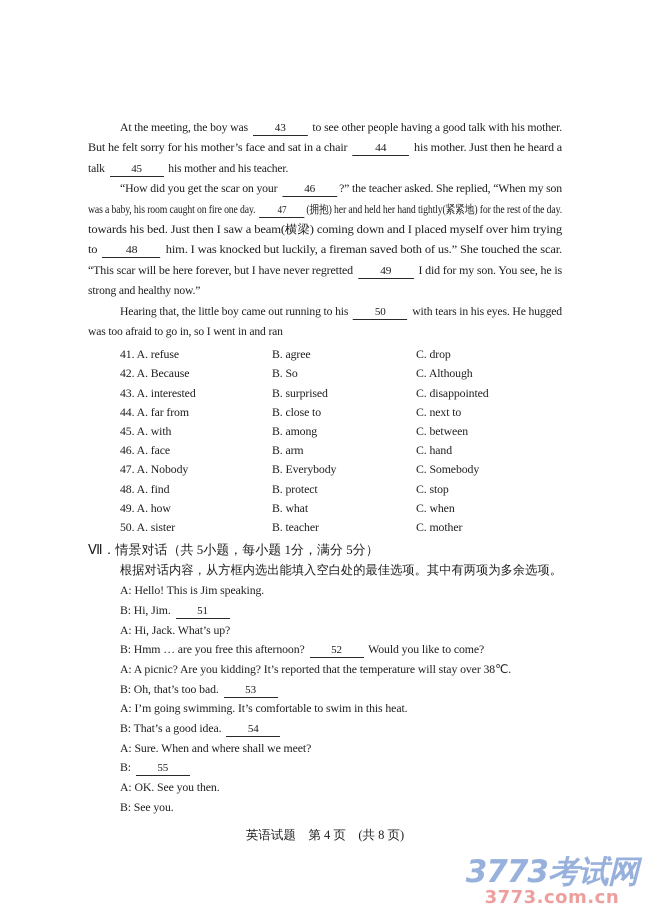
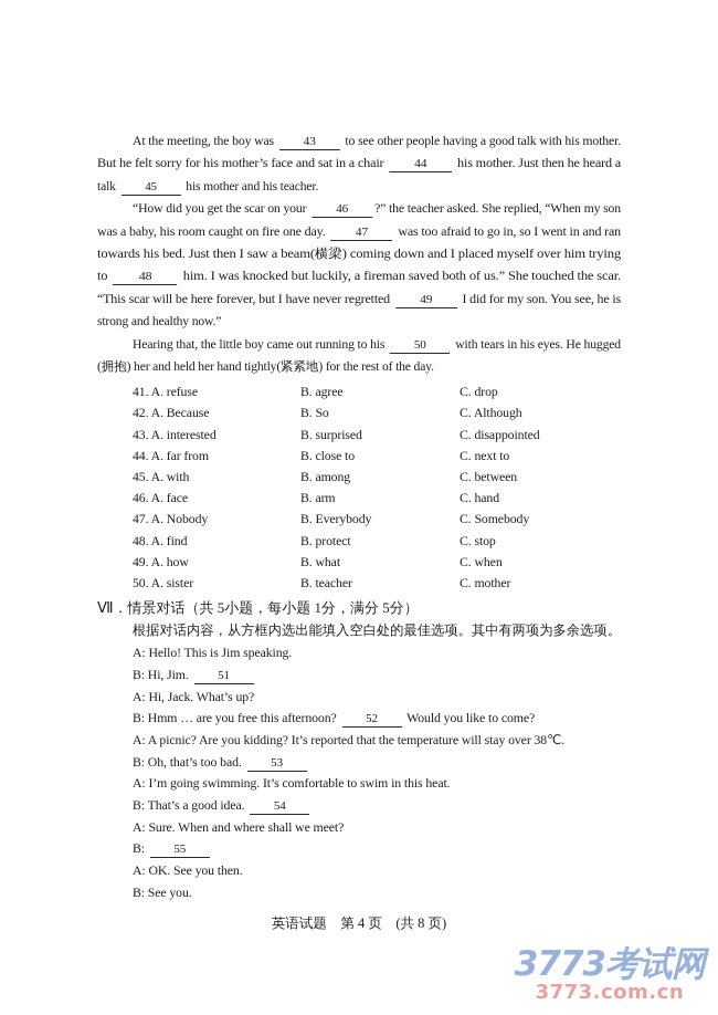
  At the meeting, the boy was 43 to see other people having a good talk with his mother.
  But he felt sorry for his mother’s face and sat in a chair 44 his mother. Just then he heard a
  talk 45 his mother and his teacher.
  “How did you get the scar on your 46 ?” the teacher asked. She replied, “When my son
- was a baby, his room caught on fire one day. 47 (拥抱) her and held her hand tightly(紧紧地) for the rest of the day.
+ was a baby, his room caught on fire one day. 47 was too afraid to go in, so I went in and ran
  towards his bed. Just then I saw a beam(横梁) coming down and I placed myself over him trying
  to 48 him. I was knocked but luckily, a fireman saved both of us.” She touched the scar.
  “This scar will be here forever, but I have never regretted 49 I did for my son. You see, he is
  strong and healthy now.”
  Hearing that, the little boy came out running to his 50 with tears in his eyes. He hugged
- was too afraid to go in, so I went in and ran
+ (拥抱) her and held her hand tightly(紧紧地) for the rest of the day.
  41. A. refuse
  B. agree
  C. drop
  42. A. Because
  B. So
  C. Although
  43. A. interested
  B. surprised
  C. disappointed
  44. A. far from
  B. close to
  C. next to
  45. A. with
  B. among
  C. between
  46. A. face
  B. arm
  C. hand
  47. A. Nobody
  B. Everybody
  C. Somebody
  48. A. find
  B. protect
  C. stop
  49. A. how
  B. what
  C. when
  50. A. sister
  B. teacher
  C. mother
  Ⅶ．情景对话（共 5小题，每小题 1分，满分 5分）
  根据对话内容，从方框内选出能填入空白处的最佳选项。其中有两项为多余选项。
  A: Hello! This is Jim speaking.
  B: Hi, Jim. 51
  A: Hi, Jack. What’s up?
  B: Hmm … are you free this afternoon? 52 Would you like to come?
  A: A picnic? Are you kidding? It’s reported that the temperature will stay over 38℃.
  B: Oh, that’s too bad. 53
  A: I’m going swimming. It’s comfortable to swim in this heat.
  B: That’s a good idea. 54
  A: Sure. When and where shall we meet?
  B: 55
  A: OK. See you then.
  B: See you.
  英语试题 第 4 页 (共 8 页)
  3773考试网
  3773.com.cn
